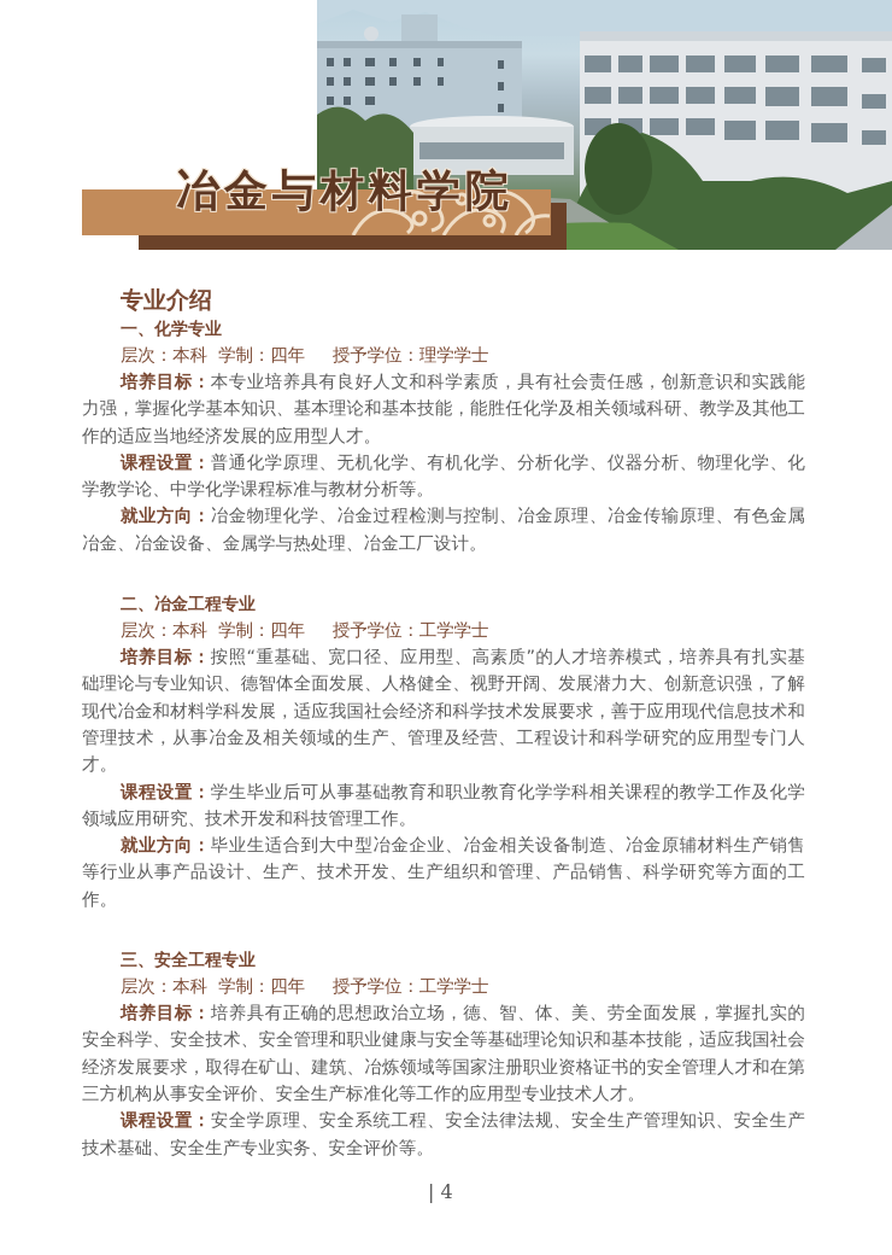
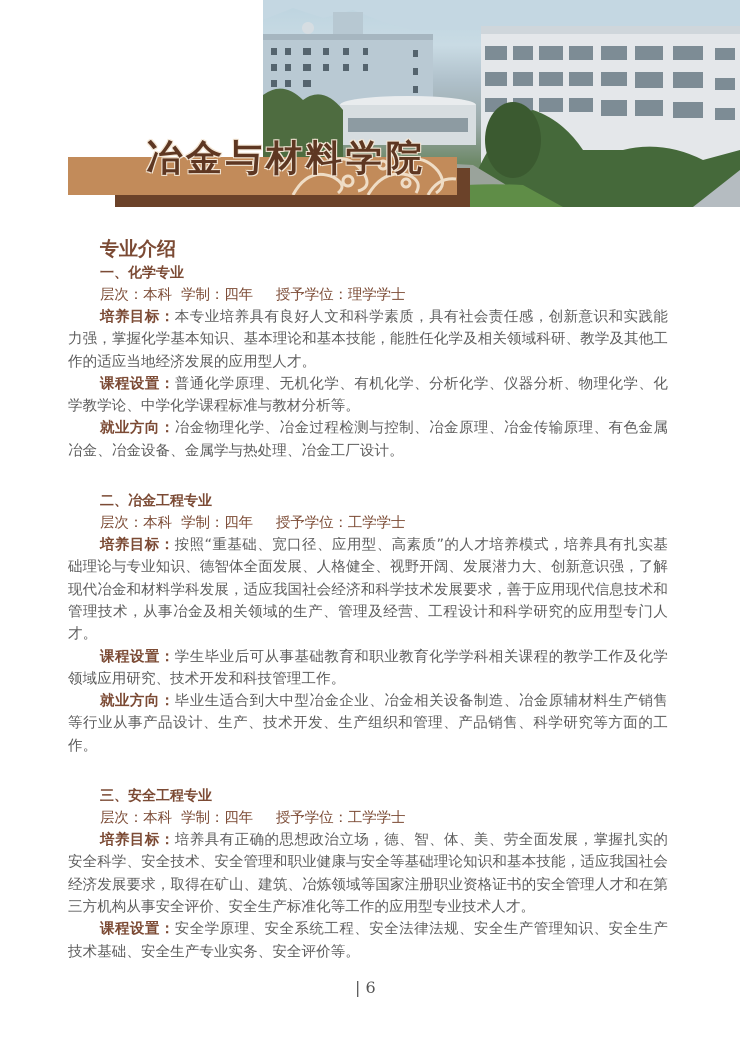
  冶金与材料学院
  专业介绍
  一、化学专业
  层次：本科 学制：四年 授予学位：理学学士
  培养目标：本专业培养具有良好人文和科学素质，具有社会责任感，创新意识和实践能力强，掌握化学基本知识、基本理论和基本技能，能胜任化学及相关领域科研、教学及其他工作的适应当地经济发展的应用型人才。
  课程设置：普通化学原理、无机化学、有机化学、分析化学、仪器分析、物理化学、化学教学论、中学化学课程标准与教材分析等。
  就业方向：冶金物理化学、冶金过程检测与控制、冶金原理、冶金传输原理、有色金属冶金、冶金设备、金属学与热处理、冶金工厂设计。
  二、冶金工程专业
  层次：本科 学制：四年 授予学位：工学学士
  培养目标：按照“重基础、宽口径、应用型、高素质”的人才培养模式，培养具有扎实基础理论与专业知识、德智体全面发展、人格健全、视野开阔、发展潜力大、创新意识强，了解现代冶金和材料学科发展，适应我国社会经济和科学技术发展要求，善于应用现代信息技术和管理技术，从事冶金及相关领域的生产、管理及经营、工程设计和科学研究的应用型专门人才。
  课程设置：学生毕业后可从事基础教育和职业教育化学学科相关课程的教学工作及化学领域应用研究、技术开发和科技管理工作。
  就业方向：毕业生适合到大中型冶金企业、冶金相关设备制造、冶金原辅材料生产销售等行业从事产品设计、生产、技术开发、生产组织和管理、产品销售、科学研究等方面的工作。
  三、安全工程专业
  层次：本科 学制：四年 授予学位：工学学士
  培养目标：培养具有正确的思想政治立场，德、智、体、美、劳全面发展，掌握扎实的安全科学、安全技术、安全管理和职业健康与安全等基础理论知识和基本技能，适应我国社会经济发展要求，取得在矿山、建筑、冶炼领域等国家注册职业资格证书的安全管理人才和在第三方机构从事安全评价、安全生产标准化等工作的应用型专业技术人才。
  课程设置：安全学原理、安全系统工程、安全法律法规、安全生产管理知识、安全生产技术基础、安全生产专业实务、安全评价等。
- | 4
+ | 6
